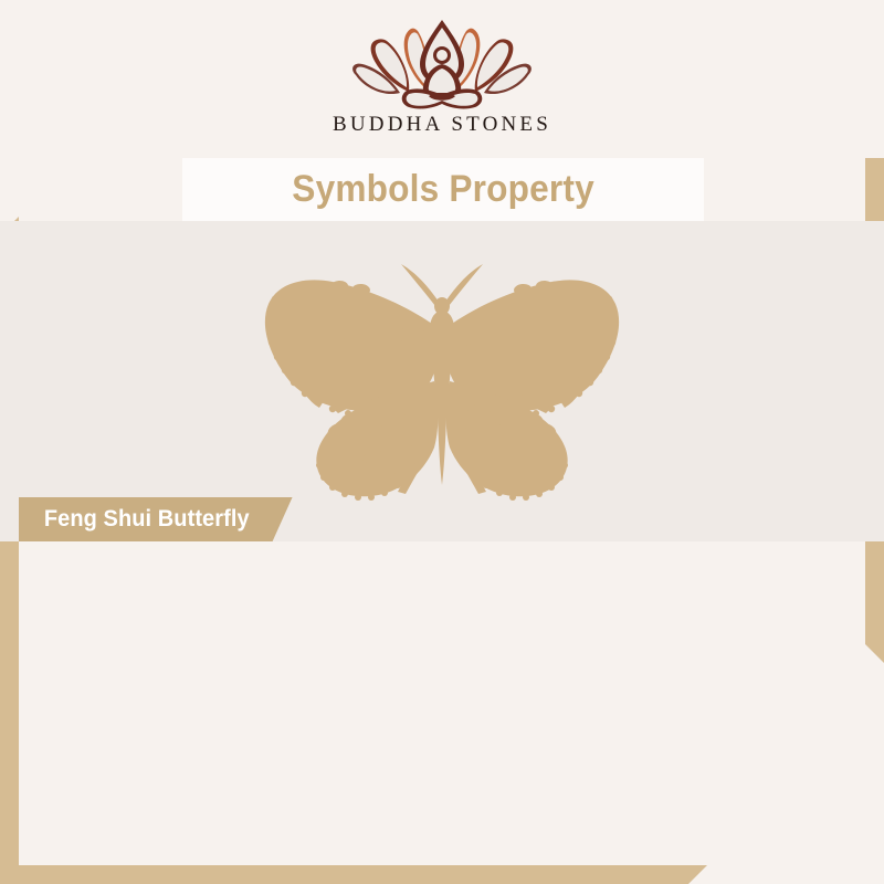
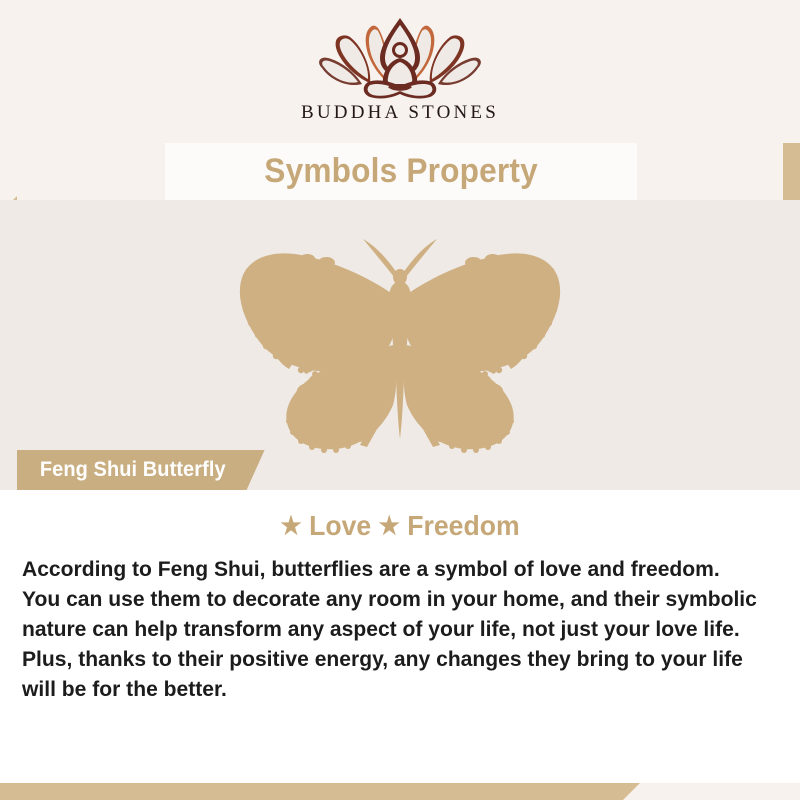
  BUDDHA STONES
  Symbols Property
  Feng Shui Butterfly
+ ★ Love ★ Freedom
+ According to Feng Shui, butterflies are a symbol of love and freedom. You can use them to decorate any room in your home, and their symbolic nature can help transform any aspect of your life, not just your love life. Plus, thanks to their positive energy, any changes they bring to your life will be for the better.
